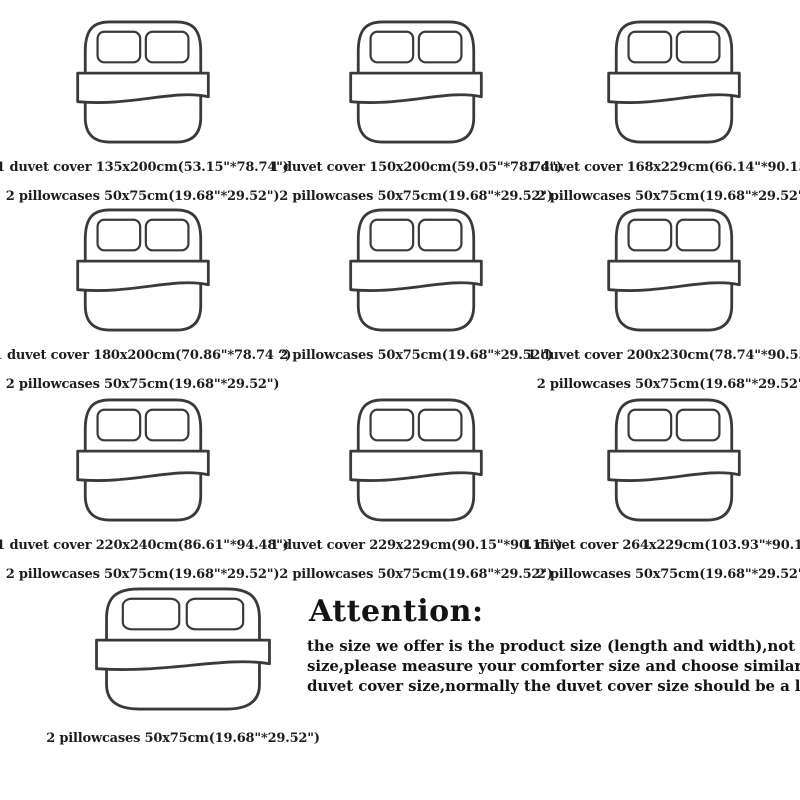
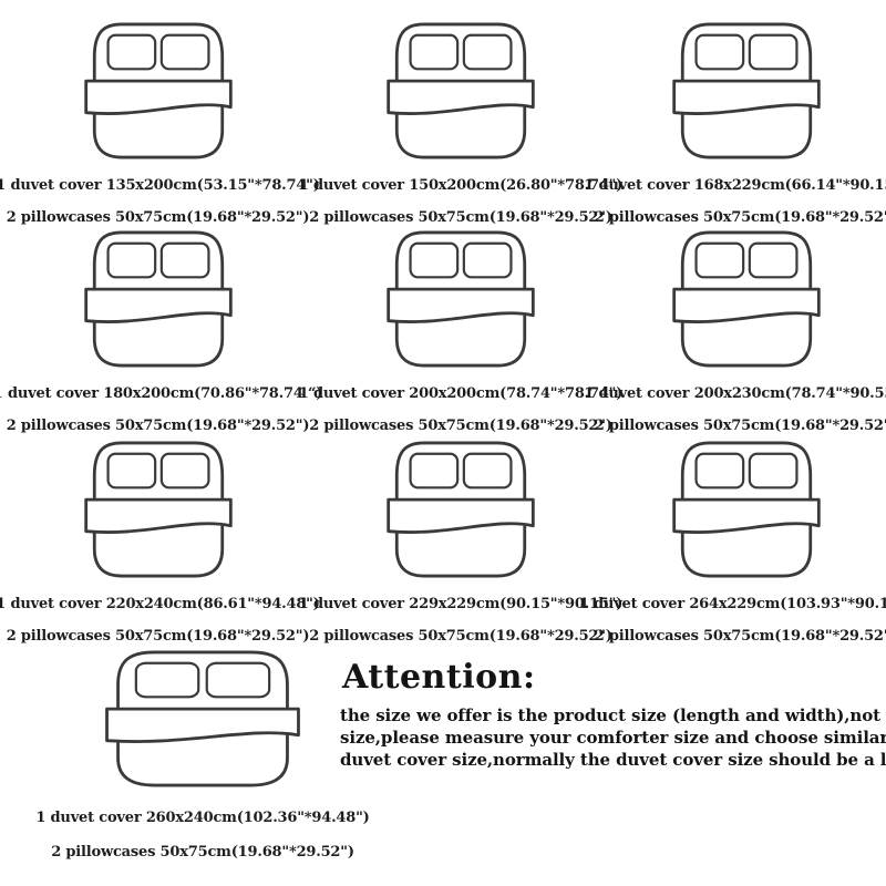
  1 duvet cover 135x200cm(53.15"*78.74")
  2 pillowcases 50x75cm(19.68"*29.52")
- 1 duvet cover 150x200cm(59.05"*78.74")
+ 1 duvet cover 150x200cm(26.80"*78.74")
  2 pillowcases 50x75cm(19.68"*29.52")
  1 duvet cover 168x229cm(66.14"*90.1
  2 pillowcases 50x75cm(19.68"*29.52
  duvet cover 180x200cm(70.86"*78.74 “)
  2 pillowcases 50x75cm(19.68"*29.52")
+ 1 duvet cover 200x200cm(78.74"*78.74")
  2 pillowcases 50x75cm(19.68"*29.52")
  1 duvet cover 200x230cm(78.74"*90.5
  2 pillowcases 50x75cm(19.68"*29.52
  1 duvet cover 220x240cm(86.61"*94.48")
  2 pillowcases 50x75cm(19.68"*29.52")
  1 duvet cover 229x229cm(90.15"*90.15")
  2 pillowcases 50x75cm(19.68"*29.52")
  1 duvet cover 264x229cm(103.93"*90.1
  2 pillowcases 50x75cm(19.68"*29.52
+ 1 duvet cover 260x240cm(102.36"*94.48")
  2 pillowcases 50x75cm(19.68"*29.52")
  Attention:
  the size we offer is the product size (length and width),not
  size,please measure your comforter size and choose similar
  duvet cover size,normally the duvet cover size should be a l
